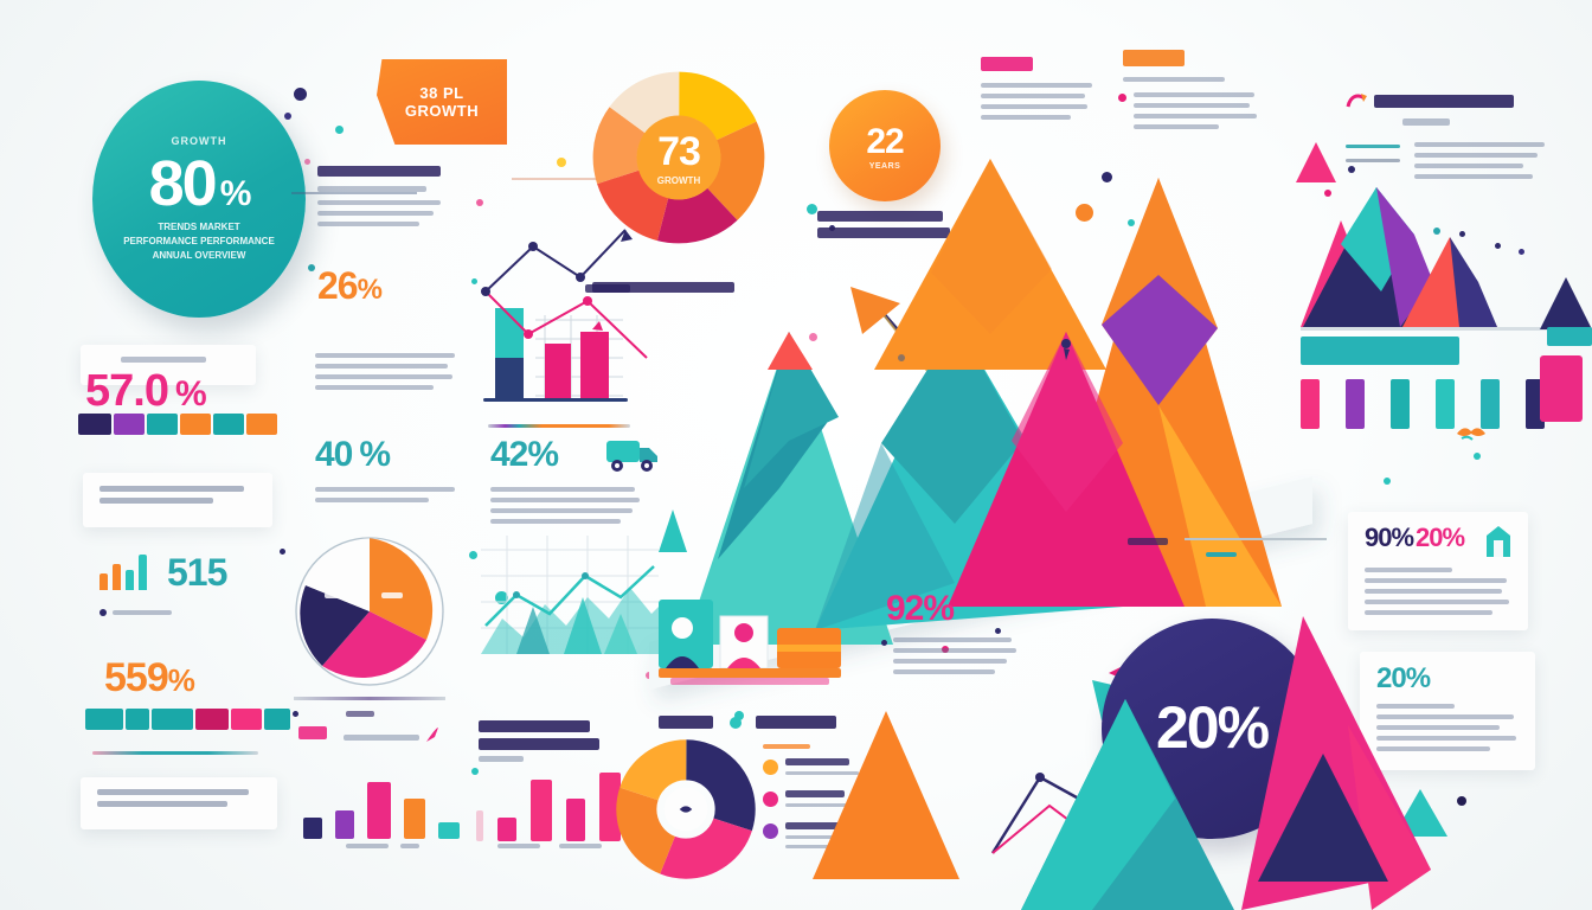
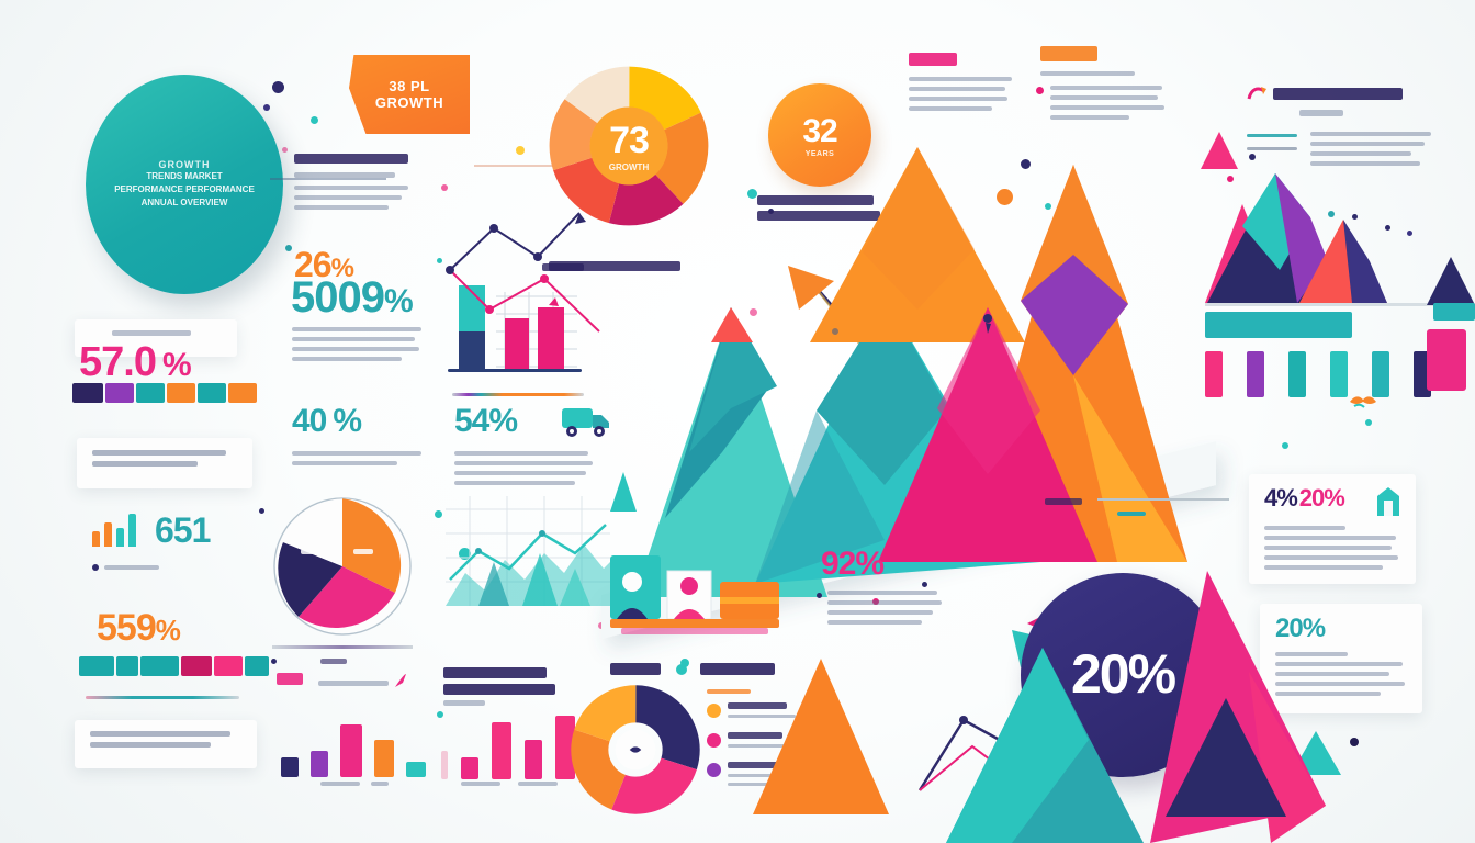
  GROWTH
- 80 %
  TRENDS MARKET PERFORMANCE PERFORMANCE ANNUAL OVERVIEW
  57.0 %
- 515
+ 651
  559%
  26%
+ 5009%
  40 %
- 42%
+ 54%
  38 PL
  GROWTH
  73
  GROWTH
- 22
+ 32
  92%
  20%
- 90%20%
+ 4%20%
  20%
